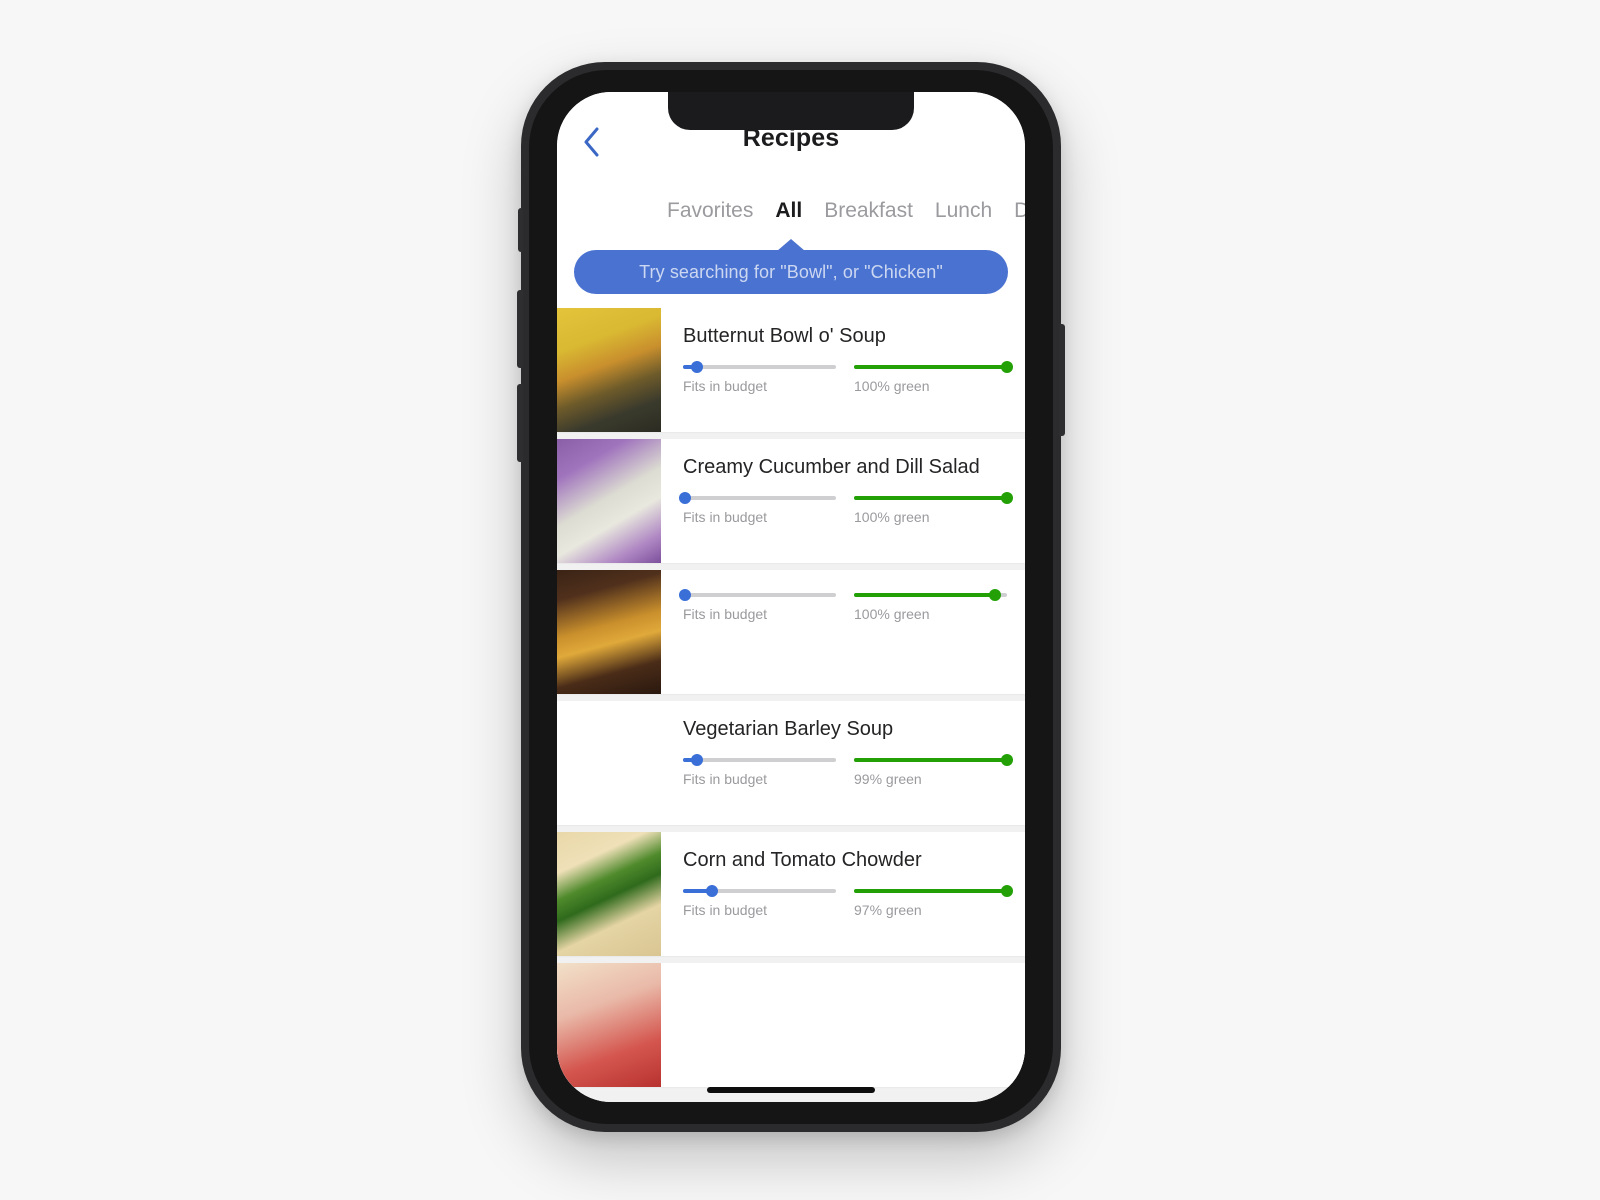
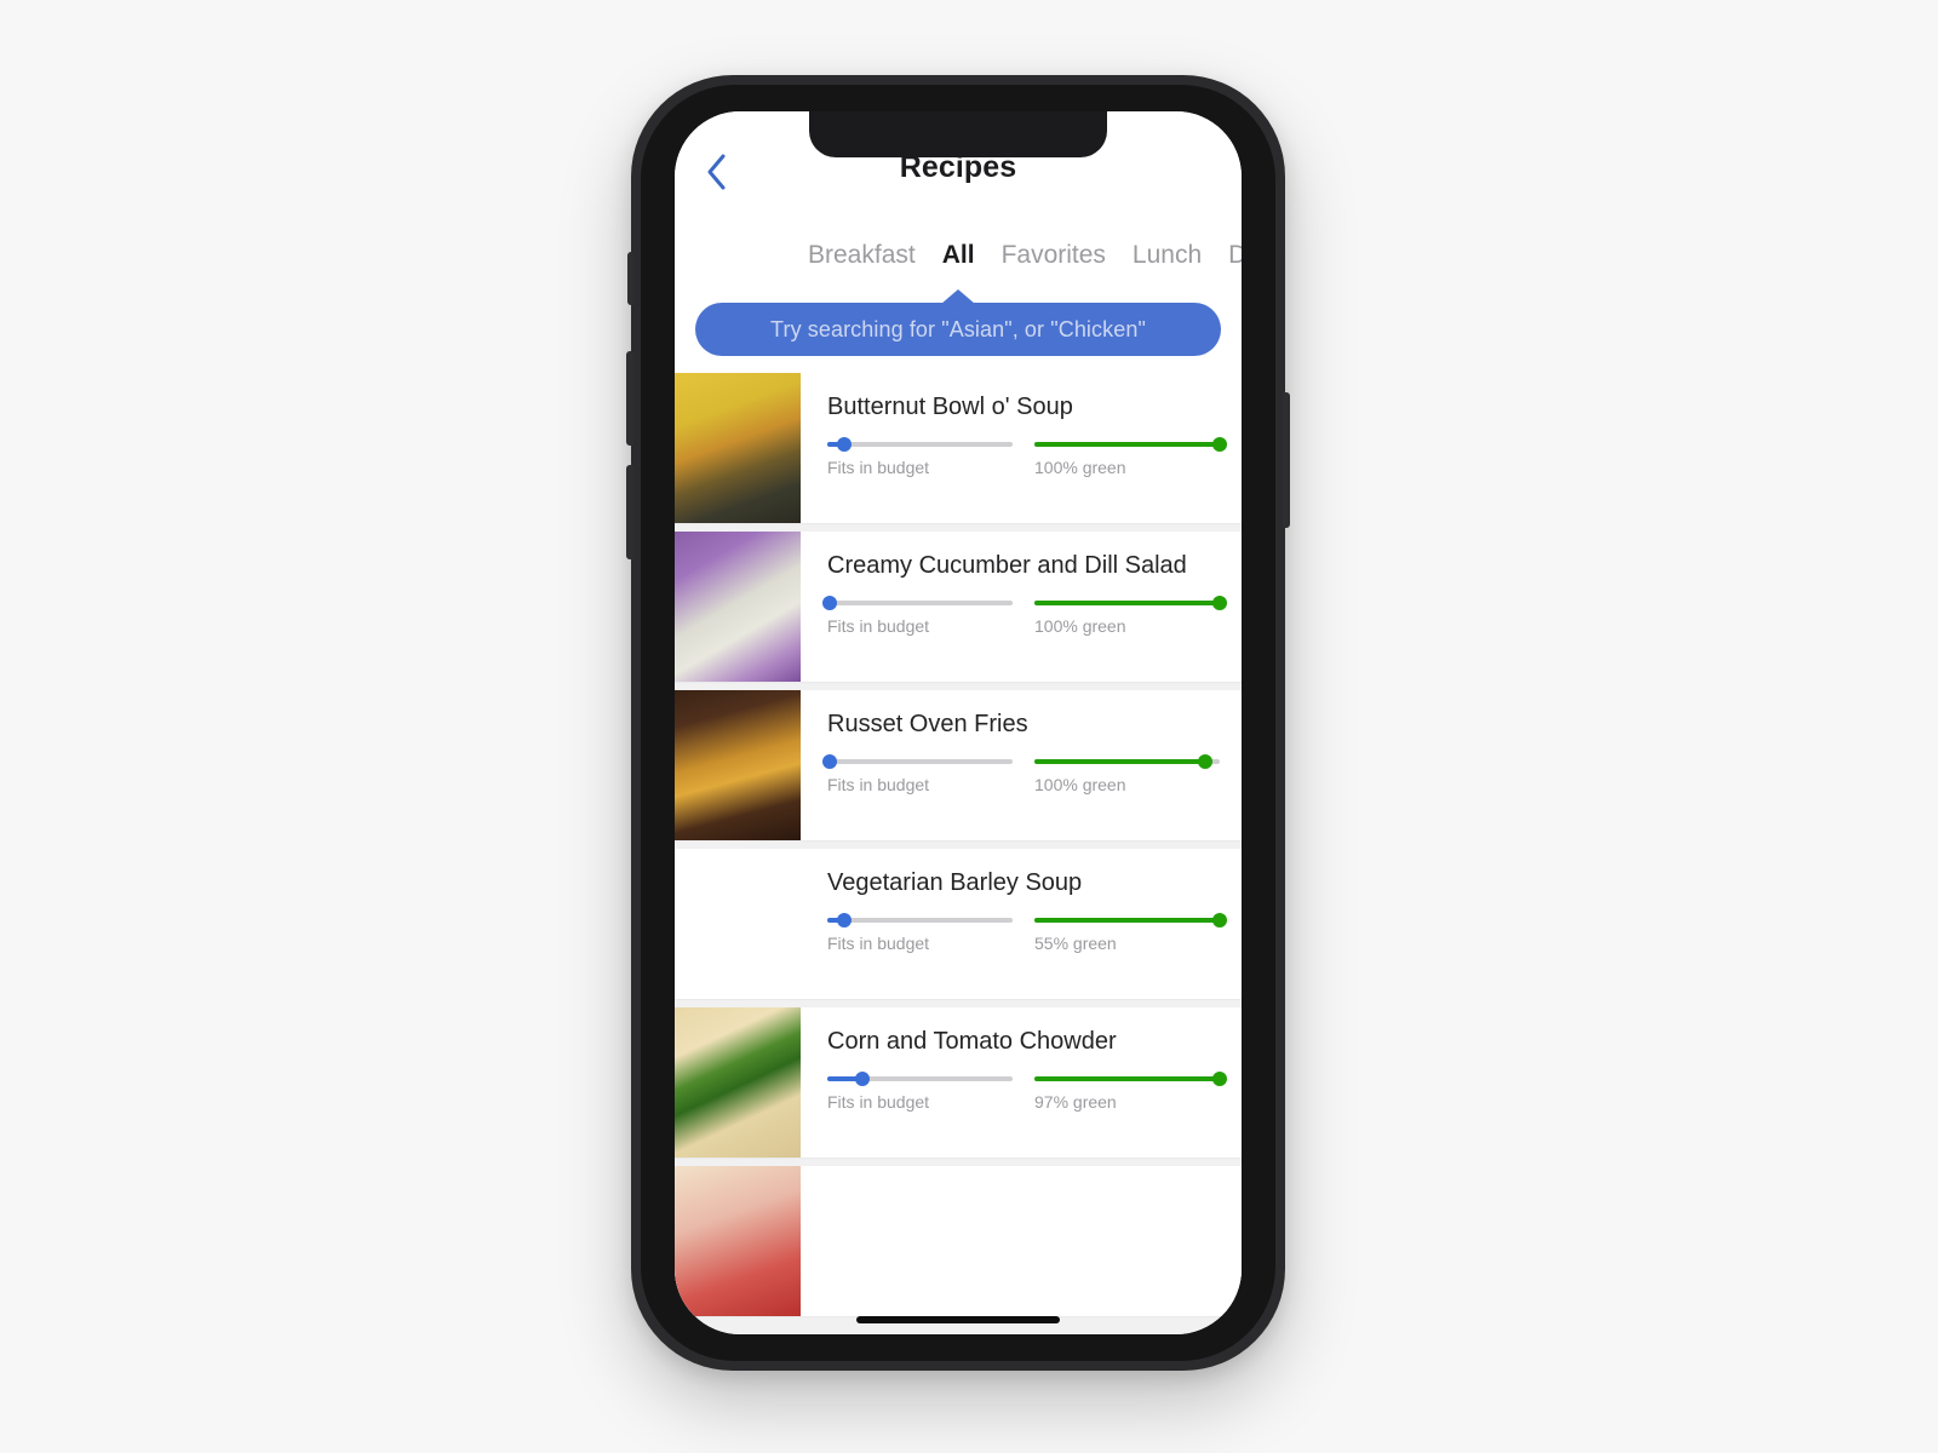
  Recipes
- Favorites
+ Breakfast
  All
- Breakfast
+ Favorites
  Lunch
- Try searching for "Bowl", or "Chicken"
+ Try searching for "Asian", or "Chicken"
  Butternut Bowl o' Soup
  Fits in budget
  100% green
  Creamy Cucumber and Dill Salad
  Fits in budget
  100% green
+ Russet Oven Fries
  Fits in budget
  100% green
  Vegetarian Barley Soup
  Fits in budget
- 99% green
+ 55% green
  Corn and Tomato Chowder
  Fits in budget
  97% green
